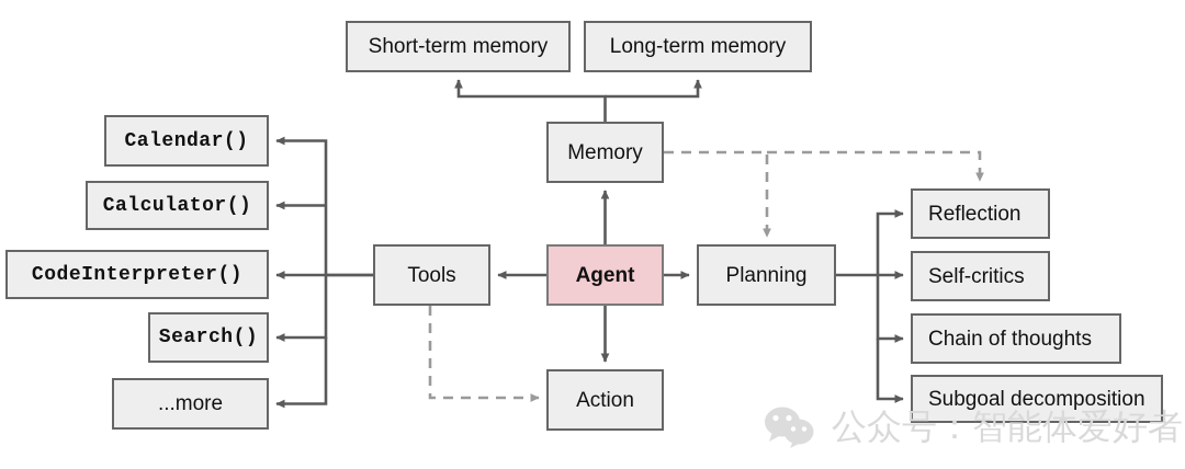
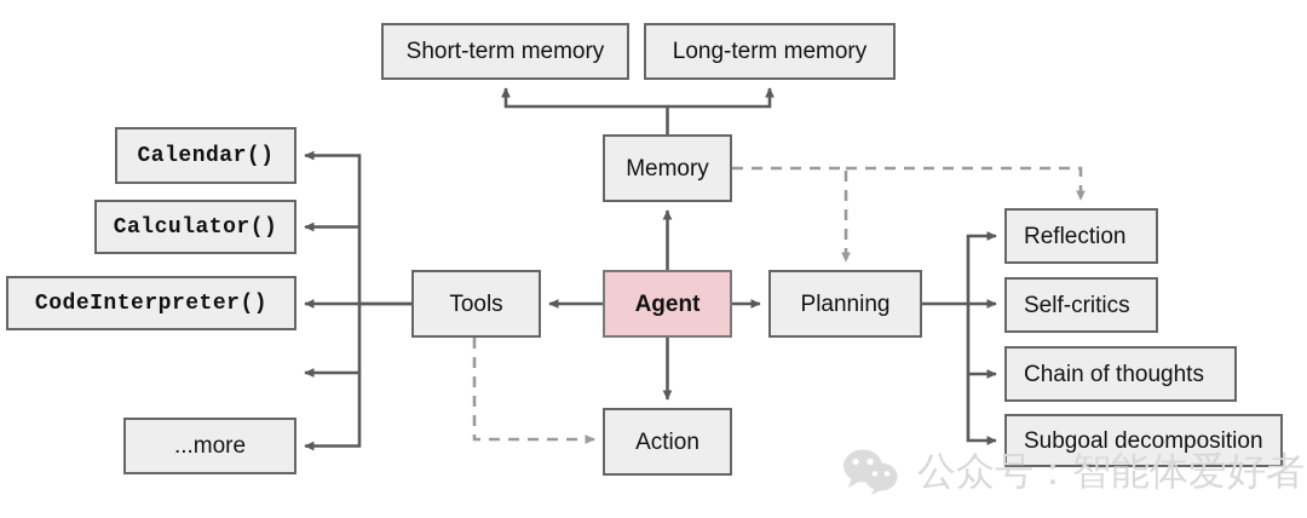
  Short-term memory
  Long-term memory
  Memory
  Agent
  Tools
  Planning
  Action
  Calendar()
  Calculator()
  CodeInterpreter()
- Search()
  ...more
  Reflection
  Self-critics
  Chain of thoughts
  Subgoal decomposition
  公众号：智能体爱好者
